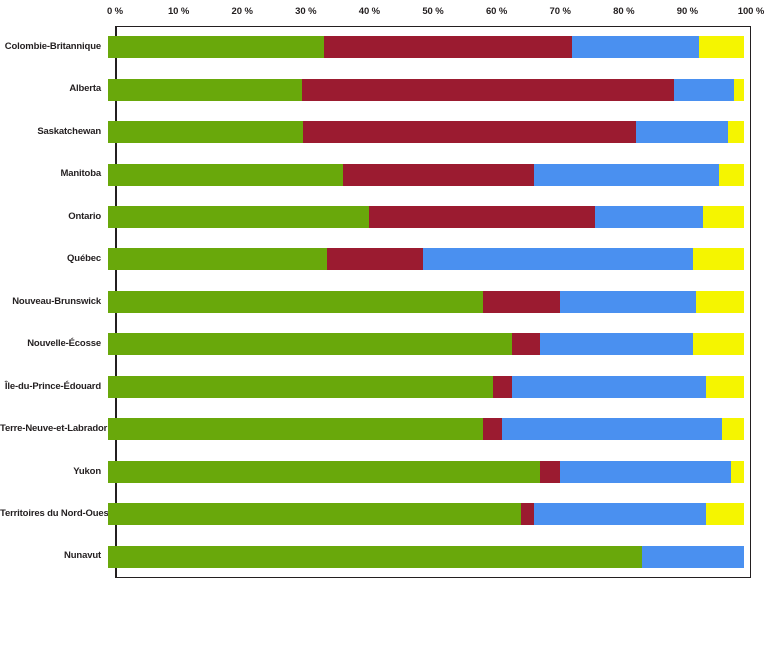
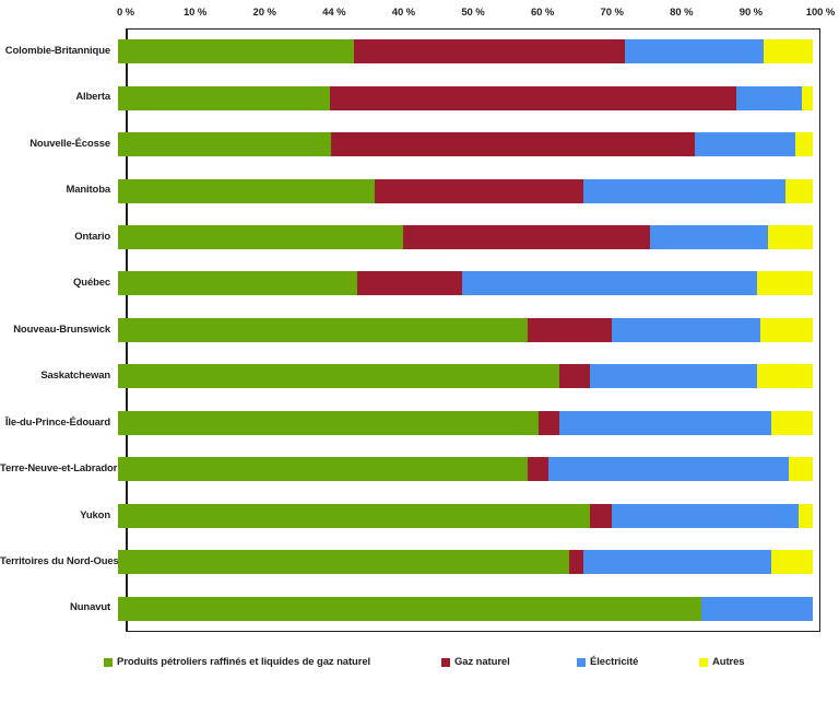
  0 %
  10 %
  20 %
- 30 %
+ 44 %
  40 %
  50 %
  60 %
  70 %
  80 %
  90 %
  100 %
  Colombie-Britannique
  Alberta
- Saskatchewan
+ Nouvelle-Écosse
  Manitoba
  Ontario
  Québec
  Nouveau-Brunswick
- Nouvelle-Écosse
+ Saskatchewan
  Île-du-Prince-Édouard
  Terre-Neuve-et-Labrador
  Yukon
  Territoires du Nord-Oues
  Nunavut
+ Produits pétroliers raffinés et liquides de gaz naturel
+ Gaz naturel
+ Électricité
+ Autres
